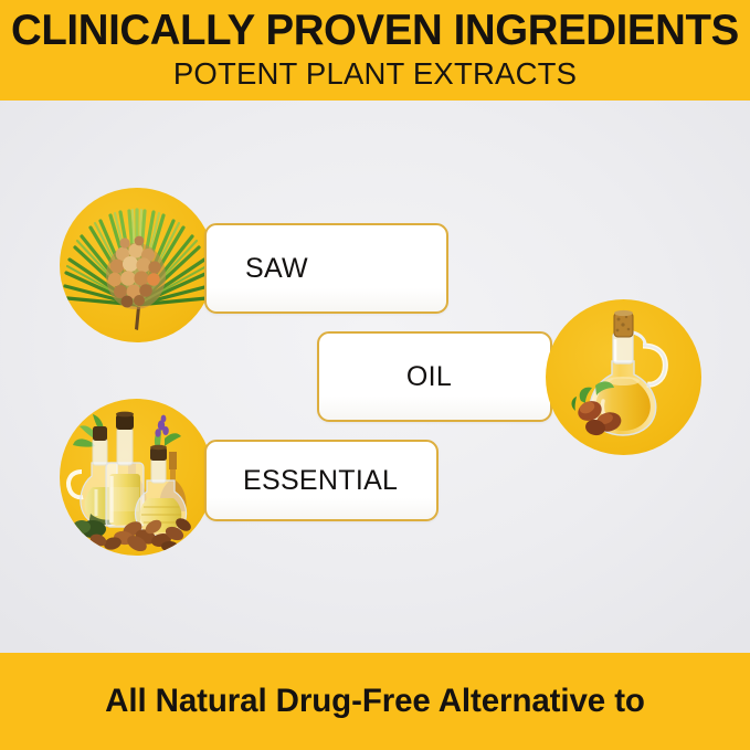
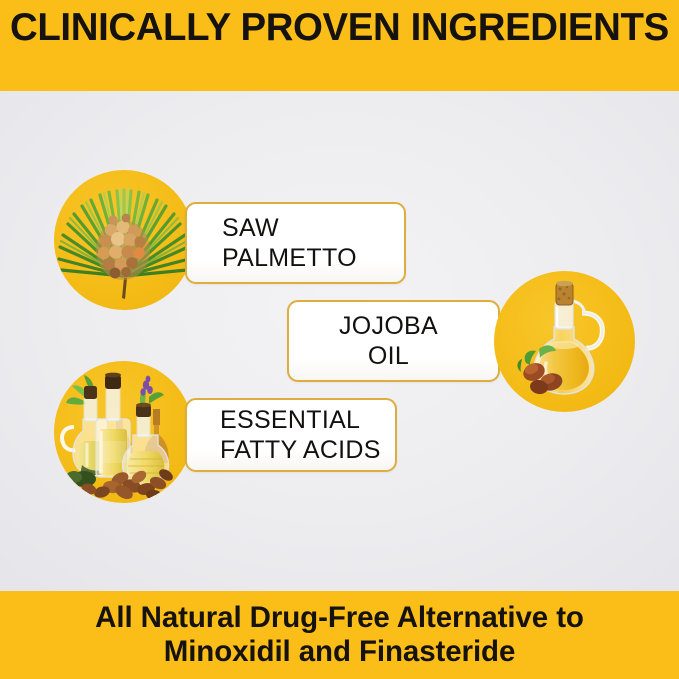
  CLINICALLY PROVEN INGREDIENTS
- POTENT PLANT EXTRACTS
  SAW
+ PALMETTO
+ JOJOBA
  OIL
  ESSENTIAL
+ FATTY ACIDS
  All Natural Drug-Free Alternative to
+ Minoxidil and Finasteride
